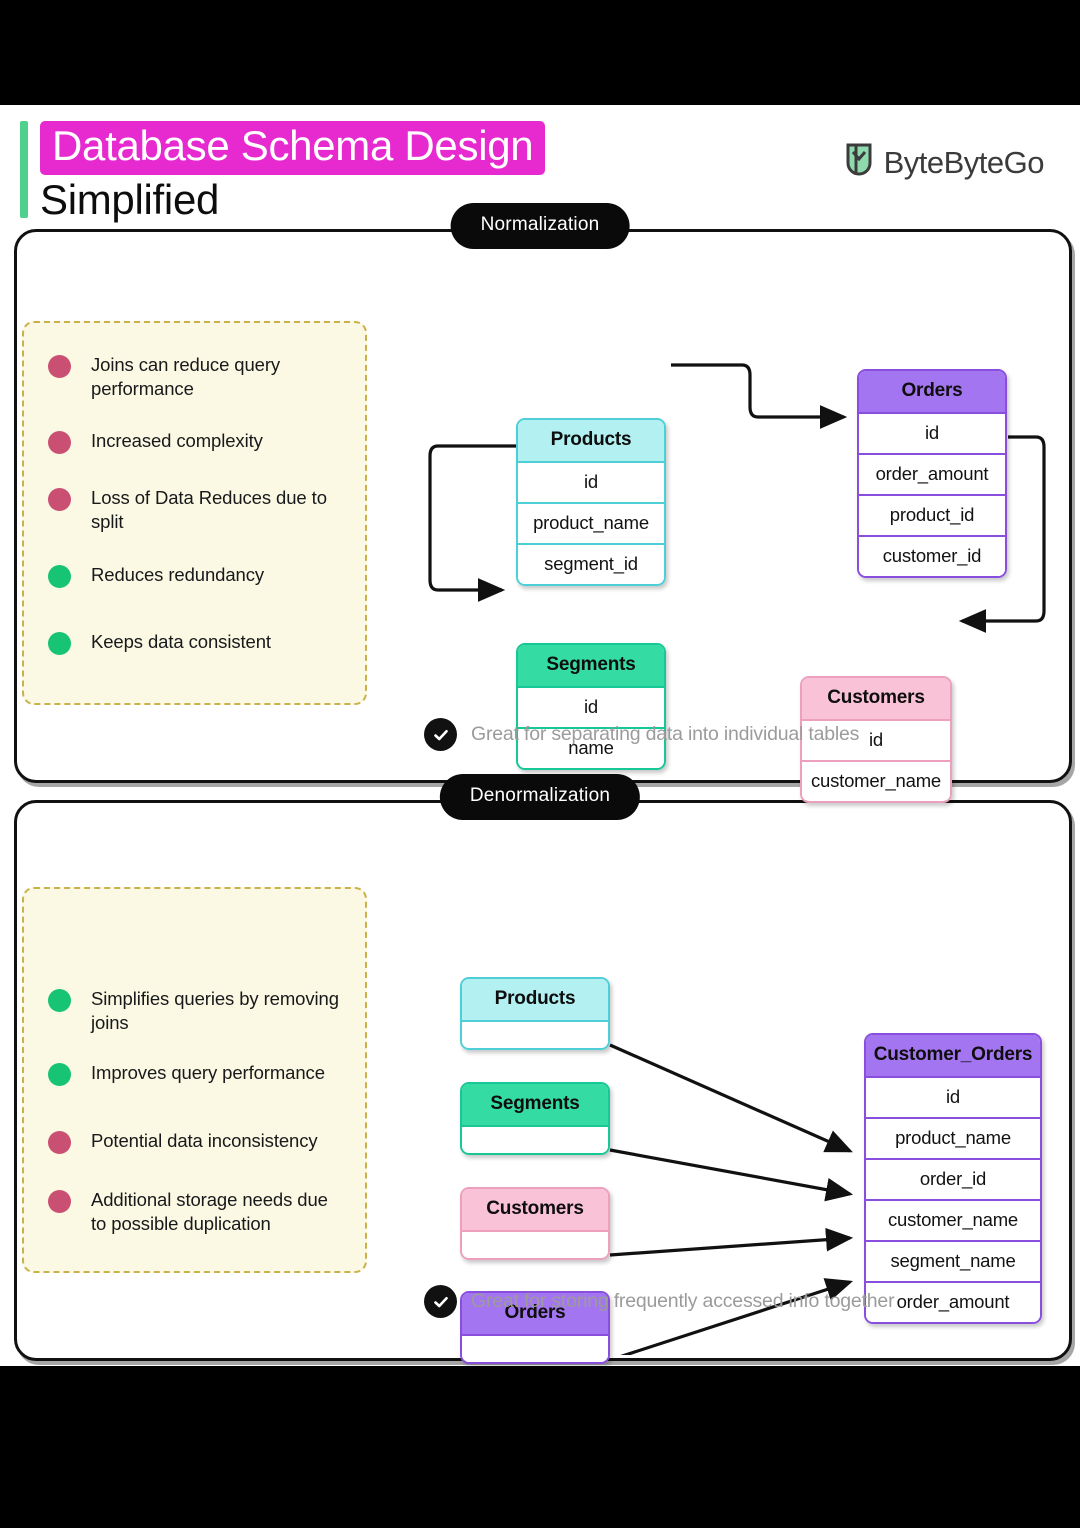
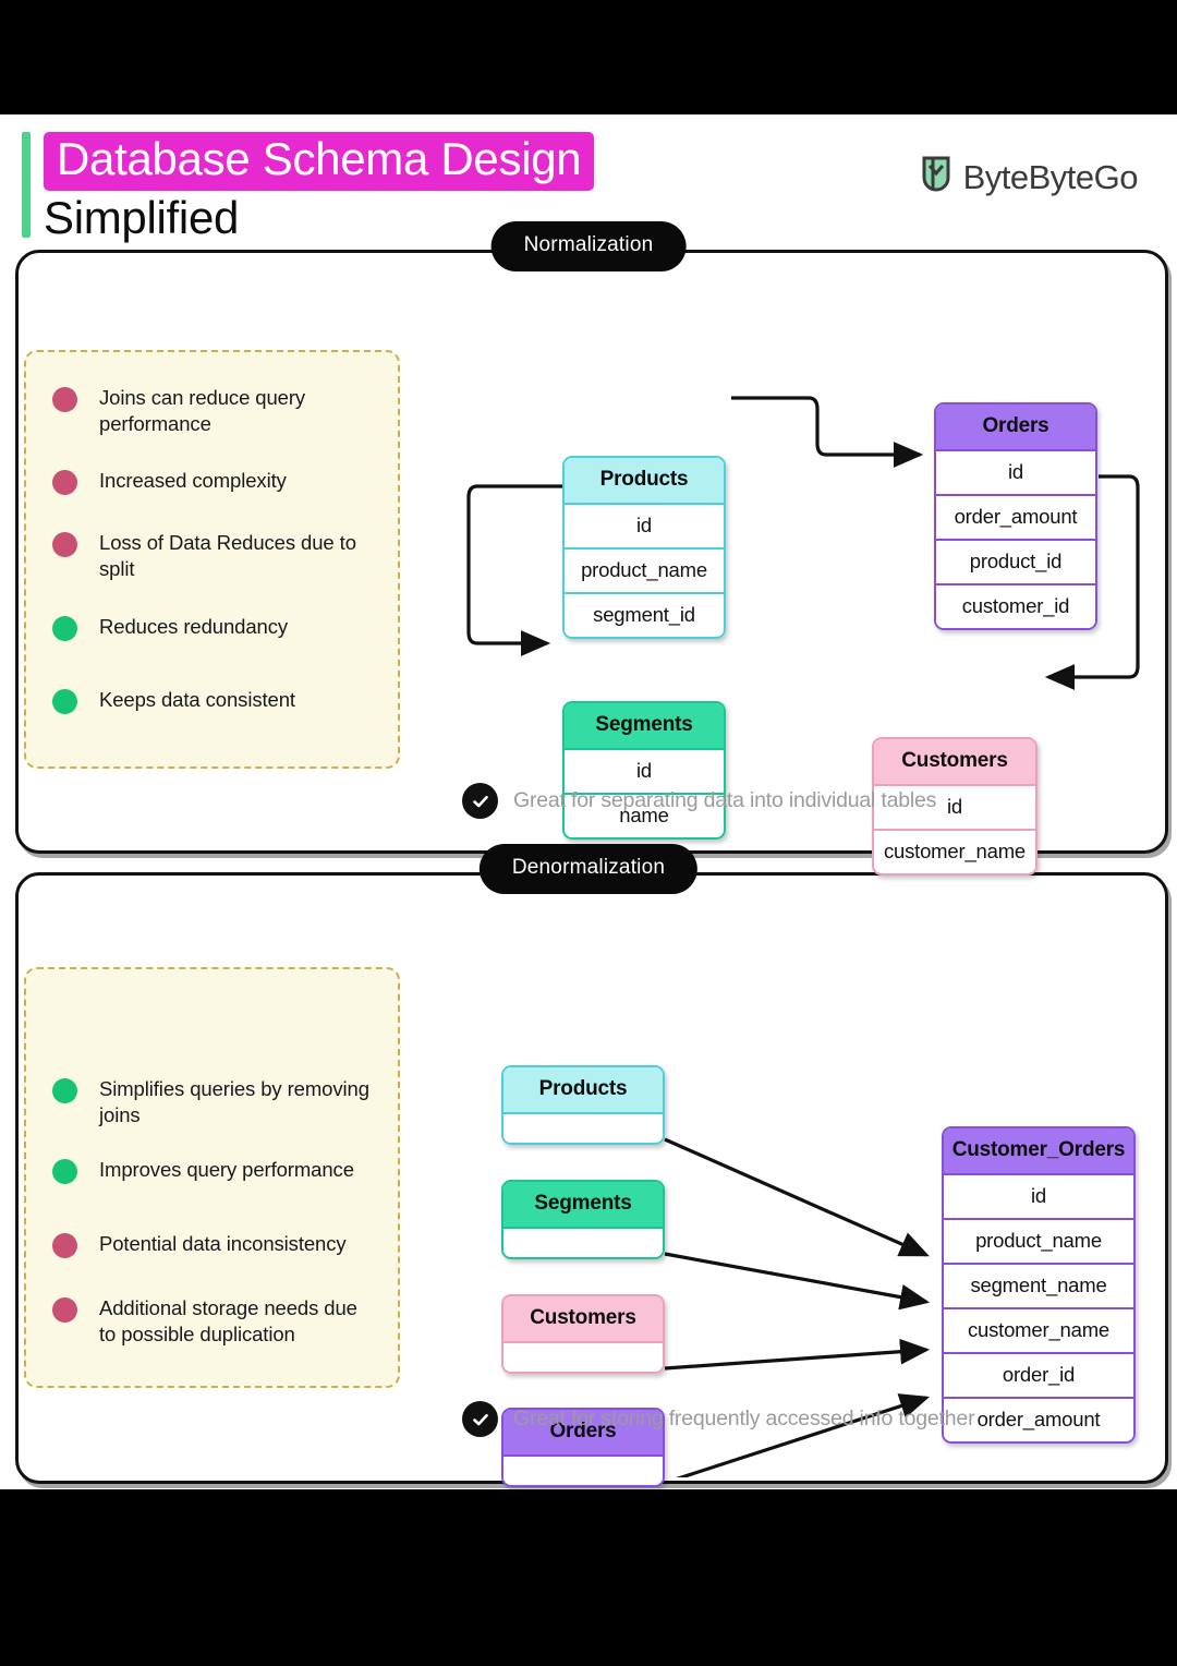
  Database Schema Design
  Simplified
  ByteByteGo
  Normalization
  Joins can reduce query performance
  Increased complexity
  Loss of Data Reduces due to split
  Reduces redundancy
  Keeps data consistent
  Products
  id
  product_name
  segment_id
  Orders
  id
  order_amount
  product_id
  customer_id
  Segments
  id
  name
  Customers
  id
  customer_name
  Great for separating data into individual tables
  Denormalization
  Simplifies queries by removing joins
  Improves query performance
  Potential data inconsistency
  Additional storage needs due to possible duplication
  Products
  Segments
  Customers
  Orders
  Customer_Orders
  id
  product_name
- order_id
+ segment_name
  customer_name
- segment_name
+ order_id
  order_amount
  Great for storing frequently accessed info together
